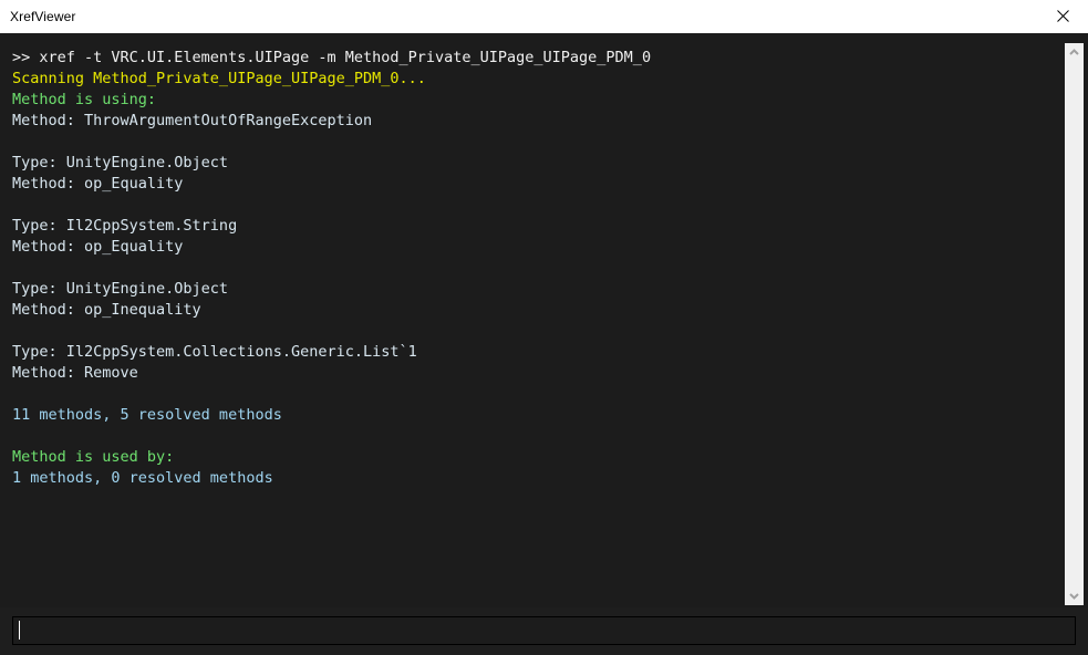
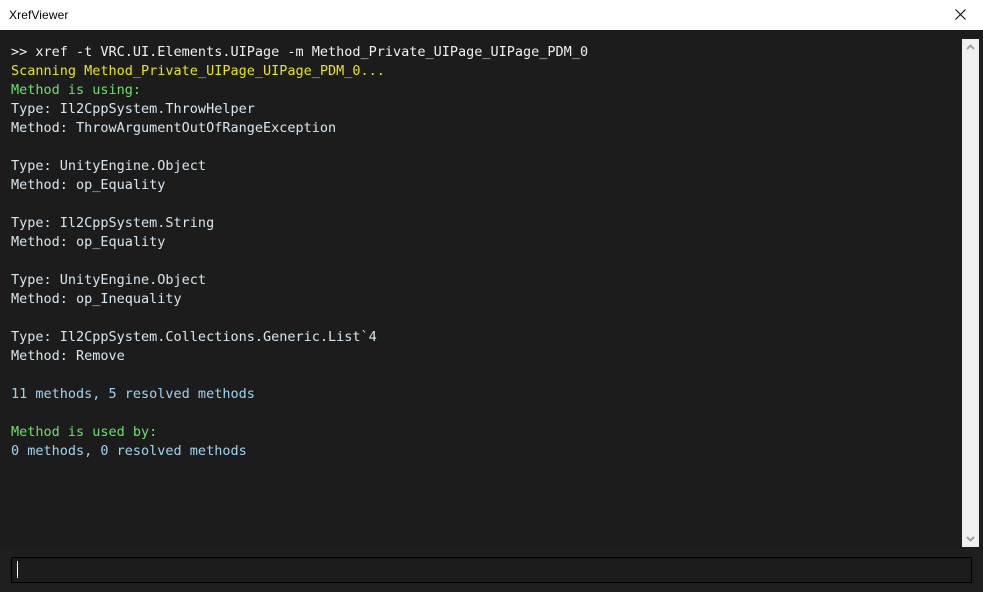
  XrefViewer
  >> xref -t VRC.UI.Elements.UIPage -m Method_Private_UIPage_UIPage_PDM_0
  Scanning Method_Private_UIPage_UIPage_PDM_0...
  Method is using:
+ Type: Il2CppSystem.ThrowHelper
  Method: ThrowArgumentOutOfRangeException
  Type: UnityEngine.Object
  Method: op_Equality
  Type: Il2CppSystem.String
  Method: op_Equality
  Type: UnityEngine.Object
  Method: op_Inequality
- Type: Il2CppSystem.Collections.Generic.List`1
+ Type: Il2CppSystem.Collections.Generic.List`4
  Method: Remove
  11 methods, 5 resolved methods
  Method is used by:
- 1 methods, 0 resolved methods
+ 0 methods, 0 resolved methods
